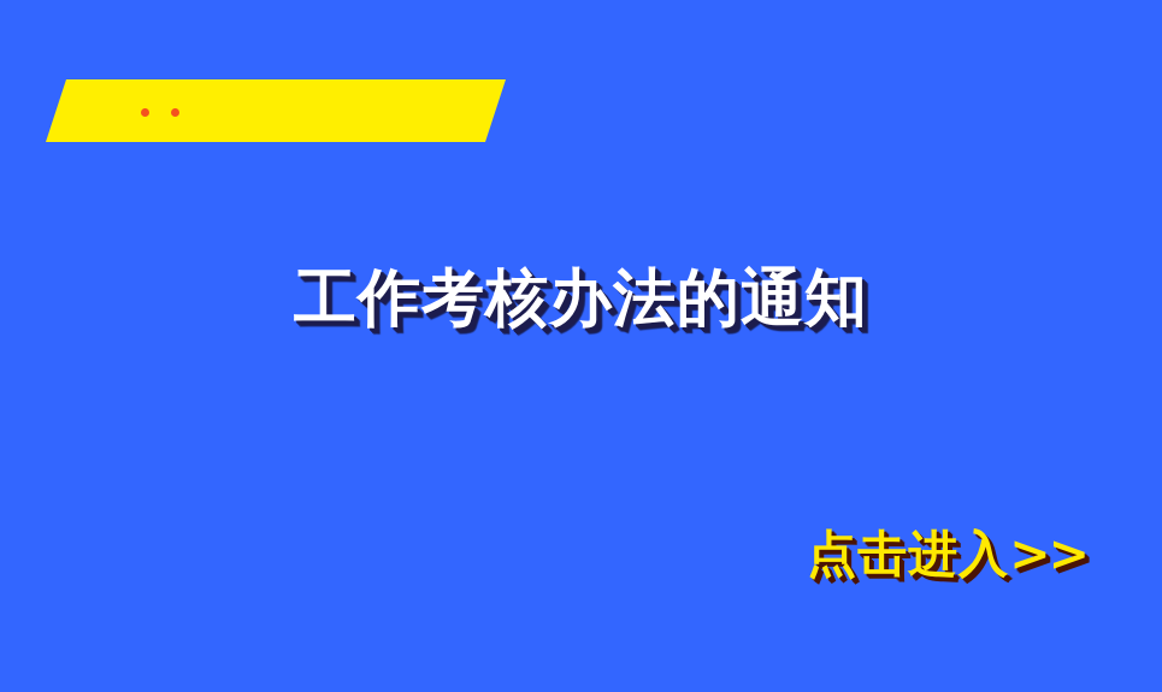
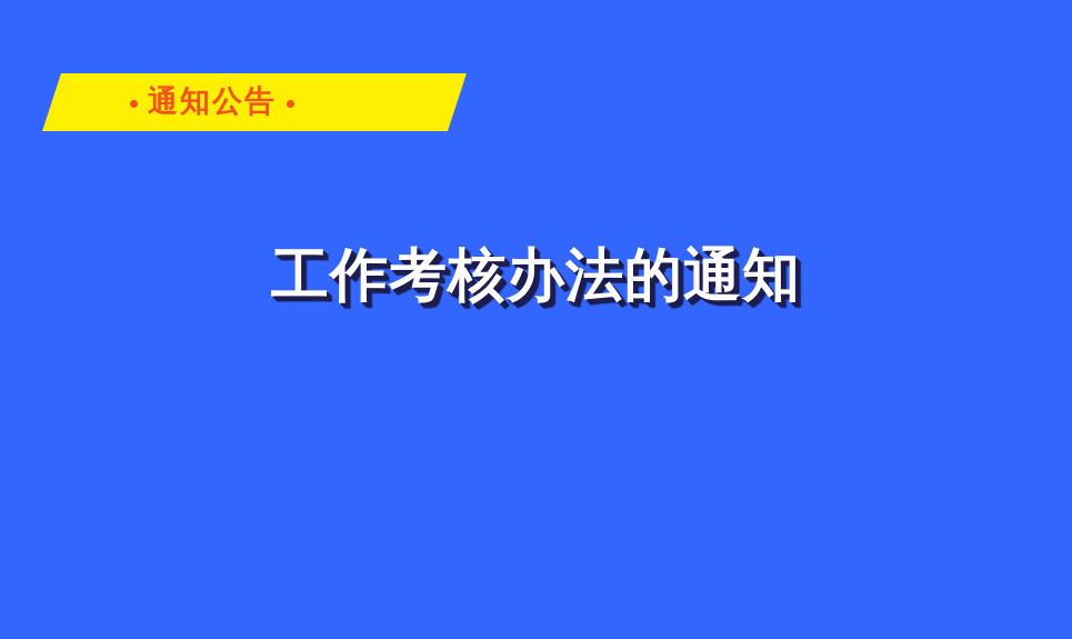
+ 通知公告
  工作考核办法的通知
- 点击进入>>
